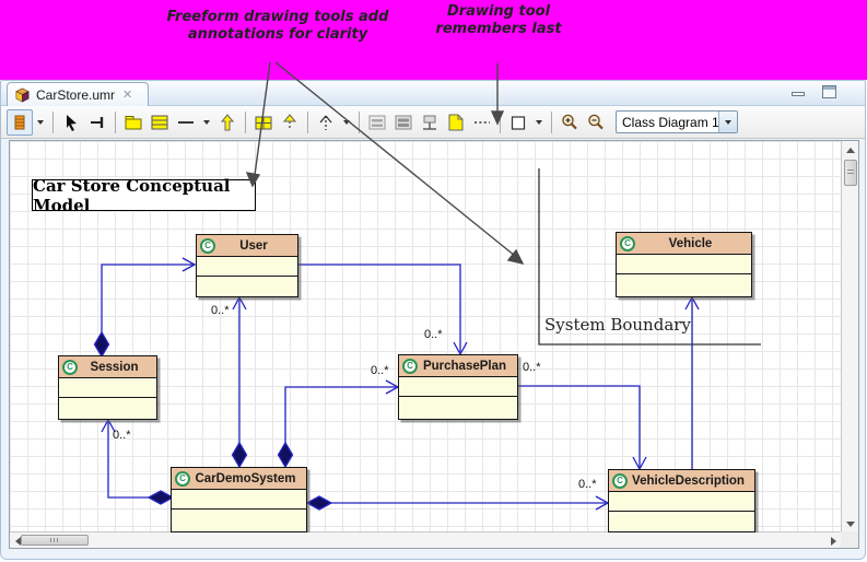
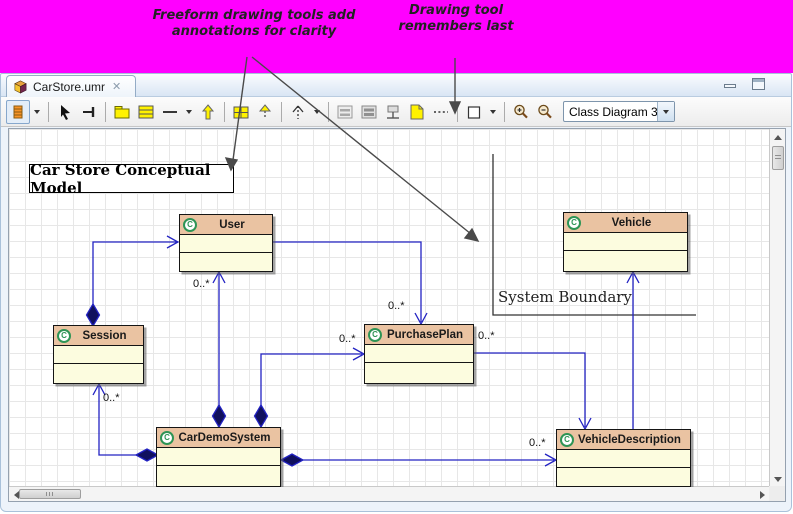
  Freeform drawing tools add
  annotations for clarity
  Drawing tool
  remembers last
  CarStore.umr
  ✕
- Class Diagram 1
+ Class Diagram 3
  Car Store Conceptual Model
  System Boundary
  C
  User
  C
  Vehicle
  C
  Session
  C
  PurchasePlan
  C
  CarDemoSystem
  C
  VehicleDescription
  0..*
  0..*
  0..*
  0..*
  0..*
  0..*
